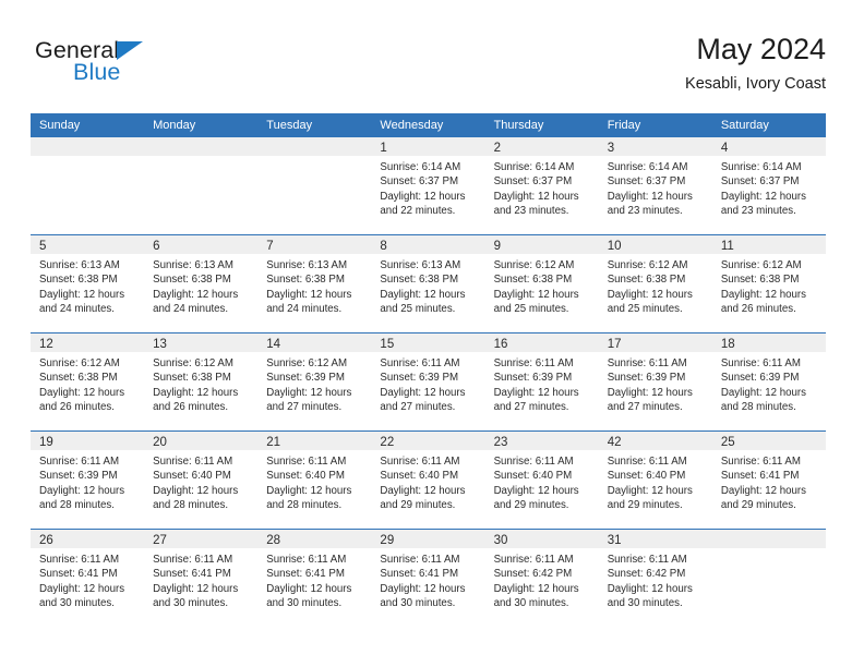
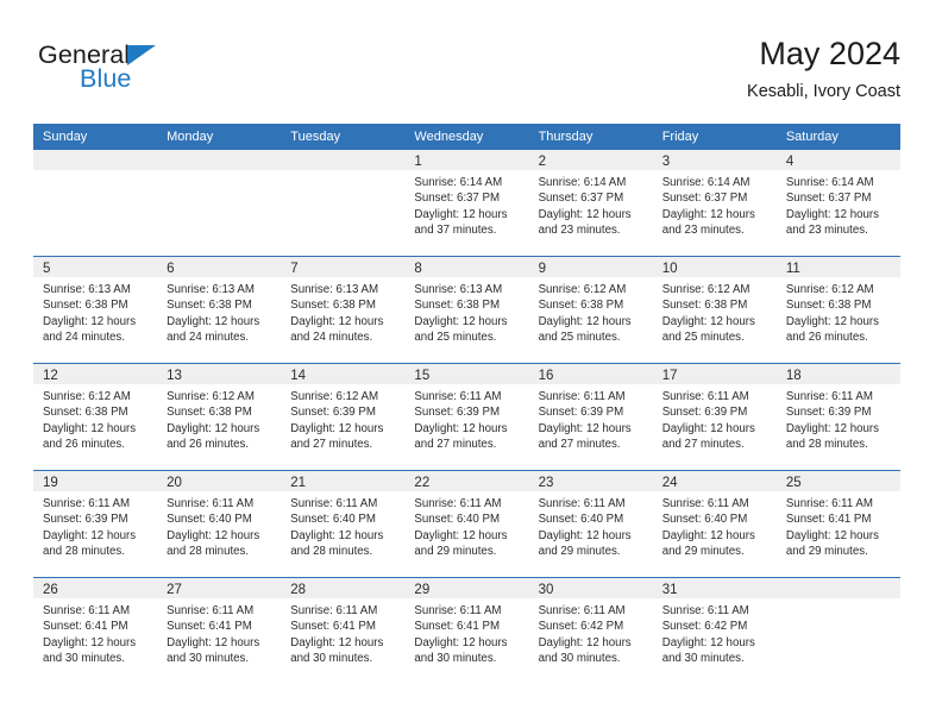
  General
  Blue
  May 2024
  Kesabli, Ivory Coast
  Sunday
  Monday
  Tuesday
  Wednesday
  Thursday
  Friday
  Saturday
  1
  Sunrise: 6:14 AM
  Sunset: 6:37 PM
  Daylight: 12 hours
- and 22 minutes.
+ and 37 minutes.
  2
  Sunrise: 6:14 AM
  Sunset: 6:37 PM
  Daylight: 12 hours
  and 23 minutes.
  3
  Sunrise: 6:14 AM
  Sunset: 6:37 PM
  Daylight: 12 hours
  and 23 minutes.
  4
  Sunrise: 6:14 AM
  Sunset: 6:37 PM
  Daylight: 12 hours
  and 23 minutes.
  5
  Sunrise: 6:13 AM
  Sunset: 6:38 PM
  Daylight: 12 hours
  and 24 minutes.
  6
  Sunrise: 6:13 AM
  Sunset: 6:38 PM
  Daylight: 12 hours
  and 24 minutes.
  7
  Sunrise: 6:13 AM
  Sunset: 6:38 PM
  Daylight: 12 hours
  and 24 minutes.
  8
  Sunrise: 6:13 AM
  Sunset: 6:38 PM
  Daylight: 12 hours
  and 25 minutes.
  9
  Sunrise: 6:12 AM
  Sunset: 6:38 PM
  Daylight: 12 hours
  and 25 minutes.
  10
  Sunrise: 6:12 AM
  Sunset: 6:38 PM
  Daylight: 12 hours
  and 25 minutes.
  11
  Sunrise: 6:12 AM
  Sunset: 6:38 PM
  Daylight: 12 hours
  and 26 minutes.
  12
  Sunrise: 6:12 AM
  Sunset: 6:38 PM
  Daylight: 12 hours
  and 26 minutes.
  13
  Sunrise: 6:12 AM
  Sunset: 6:38 PM
  Daylight: 12 hours
  and 26 minutes.
  14
  Sunrise: 6:12 AM
  Sunset: 6:39 PM
  Daylight: 12 hours
  and 27 minutes.
  15
  Sunrise: 6:11 AM
  Sunset: 6:39 PM
  Daylight: 12 hours
  and 27 minutes.
  16
  Sunrise: 6:11 AM
  Sunset: 6:39 PM
  Daylight: 12 hours
  and 27 minutes.
  17
  Sunrise: 6:11 AM
  Sunset: 6:39 PM
  Daylight: 12 hours
  and 27 minutes.
  18
  Sunrise: 6:11 AM
  Sunset: 6:39 PM
  Daylight: 12 hours
  and 28 minutes.
  19
  Sunrise: 6:11 AM
  Sunset: 6:39 PM
  Daylight: 12 hours
  and 28 minutes.
  20
  Sunrise: 6:11 AM
  Sunset: 6:40 PM
  Daylight: 12 hours
  and 28 minutes.
  21
  Sunrise: 6:11 AM
  Sunset: 6:40 PM
  Daylight: 12 hours
  and 28 minutes.
  22
  Sunrise: 6:11 AM
  Sunset: 6:40 PM
  Daylight: 12 hours
  and 29 minutes.
  23
  Sunrise: 6:11 AM
  Sunset: 6:40 PM
  Daylight: 12 hours
  and 29 minutes.
- 42
+ 24
  Sunrise: 6:11 AM
  Sunset: 6:40 PM
  Daylight: 12 hours
  and 29 minutes.
  25
  Sunrise: 6:11 AM
  Sunset: 6:41 PM
  Daylight: 12 hours
  and 29 minutes.
  26
  Sunrise: 6:11 AM
  Sunset: 6:41 PM
  Daylight: 12 hours
  and 30 minutes.
  27
  Sunrise: 6:11 AM
  Sunset: 6:41 PM
  Daylight: 12 hours
  and 30 minutes.
  28
  Sunrise: 6:11 AM
  Sunset: 6:41 PM
  Daylight: 12 hours
  and 30 minutes.
  29
  Sunrise: 6:11 AM
  Sunset: 6:41 PM
  Daylight: 12 hours
  and 30 minutes.
  30
  Sunrise: 6:11 AM
  Sunset: 6:42 PM
  Daylight: 12 hours
  and 30 minutes.
  31
  Sunrise: 6:11 AM
  Sunset: 6:42 PM
  Daylight: 12 hours
  and 30 minutes.
